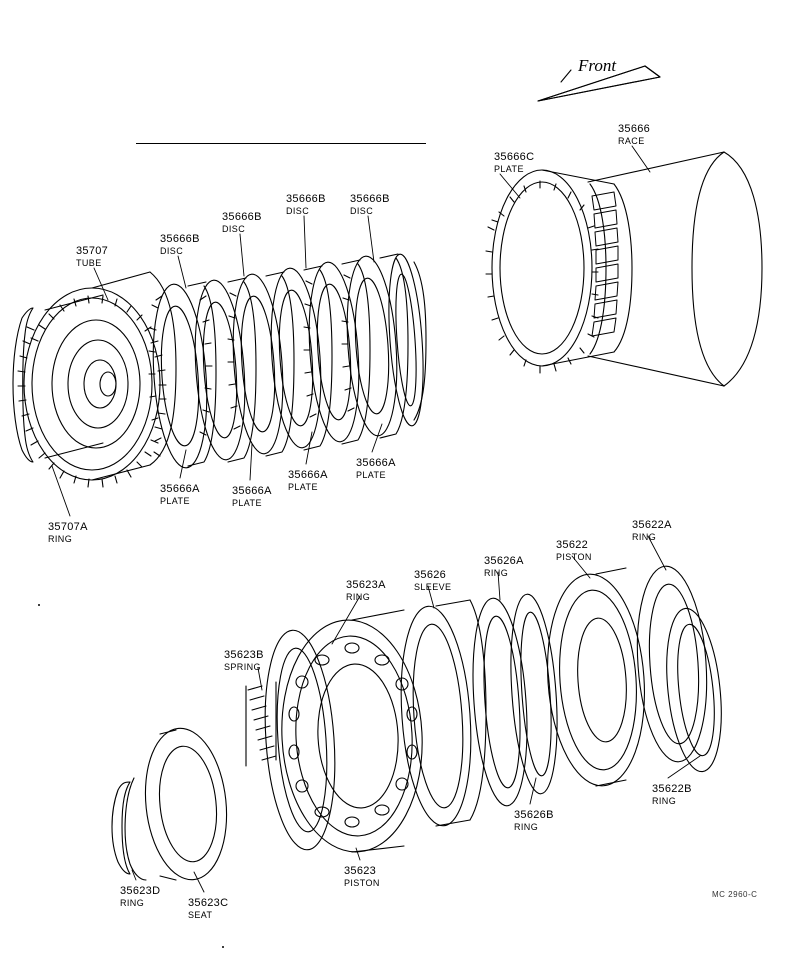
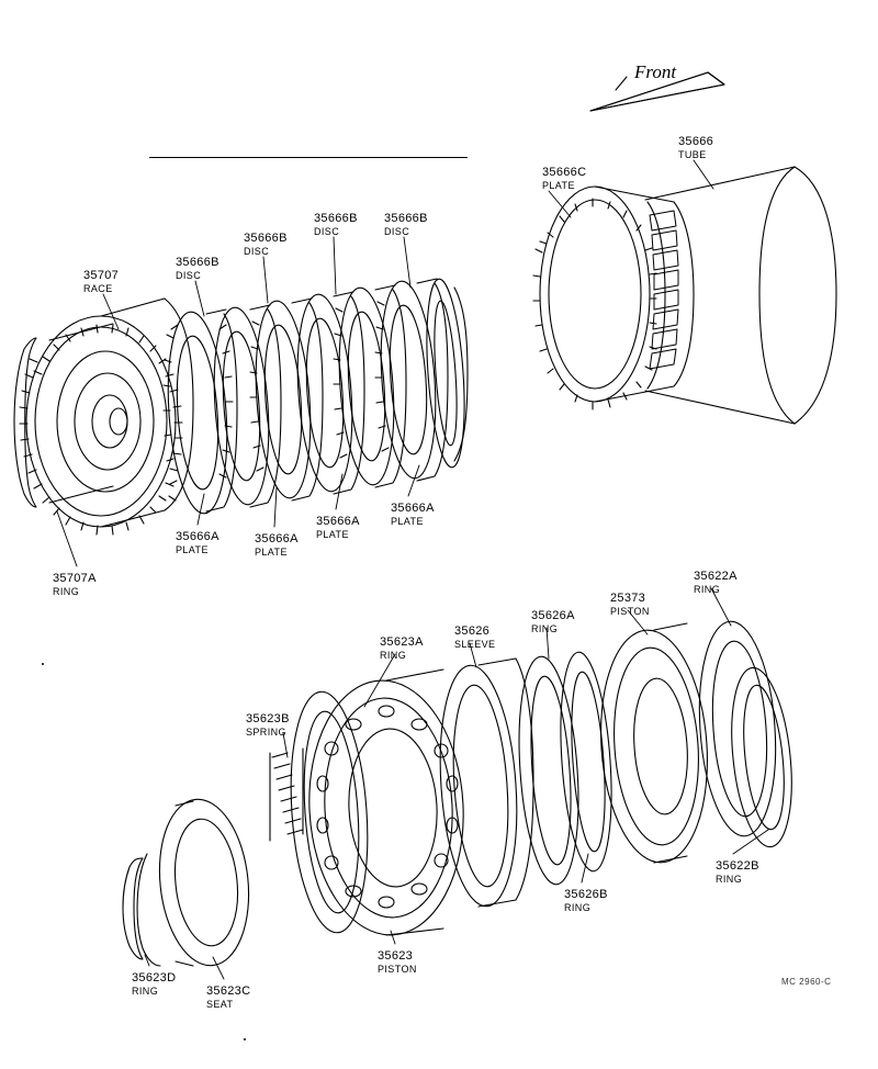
  Front
  35707
- TUBE
+ RACE
  35666B
  DISC
  35666B
  DISC
  35666B
  DISC
  35666B
  DISC
  35707A
  RING
  35666A
  PLATE
  35666A
  PLATE
  35666A
  PLATE
  35666A
  PLATE
  35666C
  PLATE
  35666
- RACE
+ TUBE
  35623B
  SPRING
  35623A
  RING
  35626
  SLEEVE
  35626A
  RING
- 35622
+ 25373
  PISTON
  35622A
  RING
  35622B
  RING
  35626B
  RING
  35623
  PISTON
  35623C
  SEAT
  35623D
  RING
  MC 2960-C
